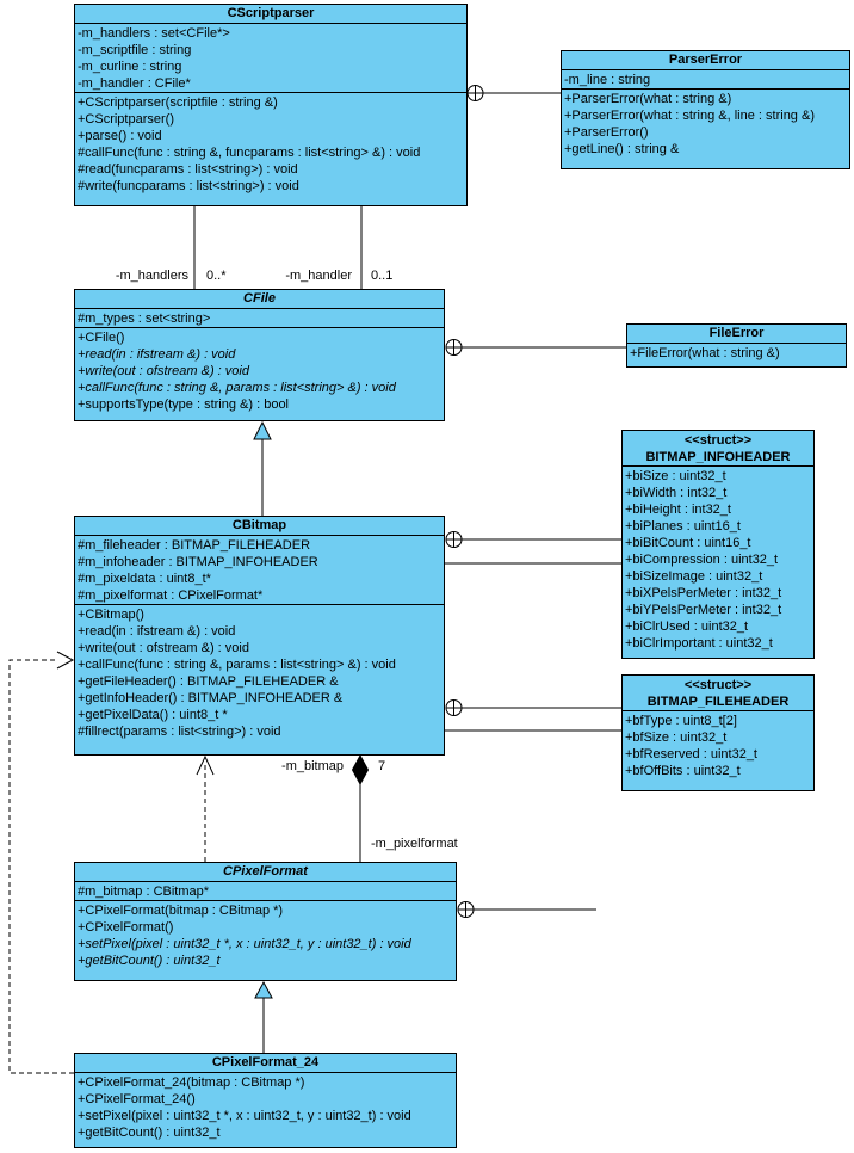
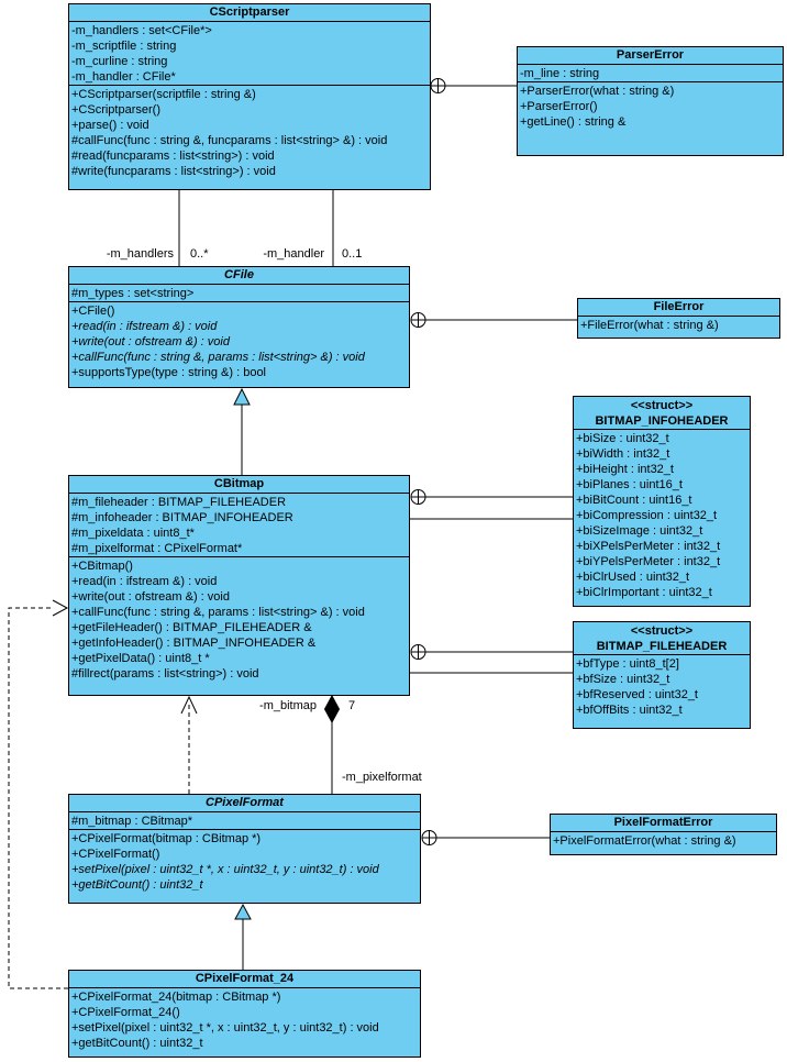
  CScriptparser
  -m_handlers : set<CFile*>
  -m_scriptfile : string
  -m_curline : string
  -m_handler : CFile*
  +CScriptparser(scriptfile : string &)
  +CScriptparser()
  +parse() : void
  #callFunc(func : string &, funcparams : list<string> &) : void
  #read(funcparams : list<string>) : void
  #write(funcparams : list<string>) : void
  ParserError
  -m_line : string
  +ParserError(what : string &)
- +ParserError(what : string &, line : string &)
  +ParserError()
  +getLine() : string &
  CFile
  #m_types : set<string>
  +CFile()
  +read(in : ifstream &) : void
  +write(out : ofstream &) : void
  +callFunc(func : string &, params : list<string> &) : void
  +supportsType(type : string &) : bool
  FileError
  +FileError(what : string &)
  <<struct>>
  BITMAP_INFOHEADER
  +biSize : uint32_t
  +biWidth : int32_t
  +biHeight : int32_t
  +biPlanes : uint16_t
  +biBitCount : uint16_t
  +biCompression : uint32_t
  +biSizeImage : uint32_t
  +biXPelsPerMeter : int32_t
  +biYPelsPerMeter : int32_t
  +biClrUsed : uint32_t
  +biClrImportant : uint32_t
  CBitmap
  #m_fileheader : BITMAP_FILEHEADER
  #m_infoheader : BITMAP_INFOHEADER
  #m_pixeldata : uint8_t*
  #m_pixelformat : CPixelFormat*
  +CBitmap()
  +read(in : ifstream &) : void
  +write(out : ofstream &) : void
  +callFunc(func : string &, params : list<string> &) : void
  +getFileHeader() : BITMAP_FILEHEADER &
  +getInfoHeader() : BITMAP_INFOHEADER &
  +getPixelData() : uint8_t *
  #fillrect(params : list<string>) : void
  <<struct>>
  BITMAP_FILEHEADER
  +bfType : uint8_t[2]
  +bfSize : uint32_t
  +bfReserved : uint32_t
  +bfOffBits : uint32_t
  CPixelFormat
  #m_bitmap : CBitmap*
  +CPixelFormat(bitmap : CBitmap *)
  +CPixelFormat()
  +setPixel(pixel : uint32_t *, x : uint32_t, y : uint32_t) : void
  +getBitCount() : uint32_t
+ PixelFormatError
+ +PixelFormatError(what : string &)
  CPixelFormat_24
  +CPixelFormat_24(bitmap : CBitmap *)
  +CPixelFormat_24()
  +setPixel(pixel : uint32_t *, x : uint32_t, y : uint32_t) : void
  +getBitCount() : uint32_t
  -m_handlers
  0..*
  -m_handler
  0..1
  -m_bitmap
  7
  -m_pixelformat
